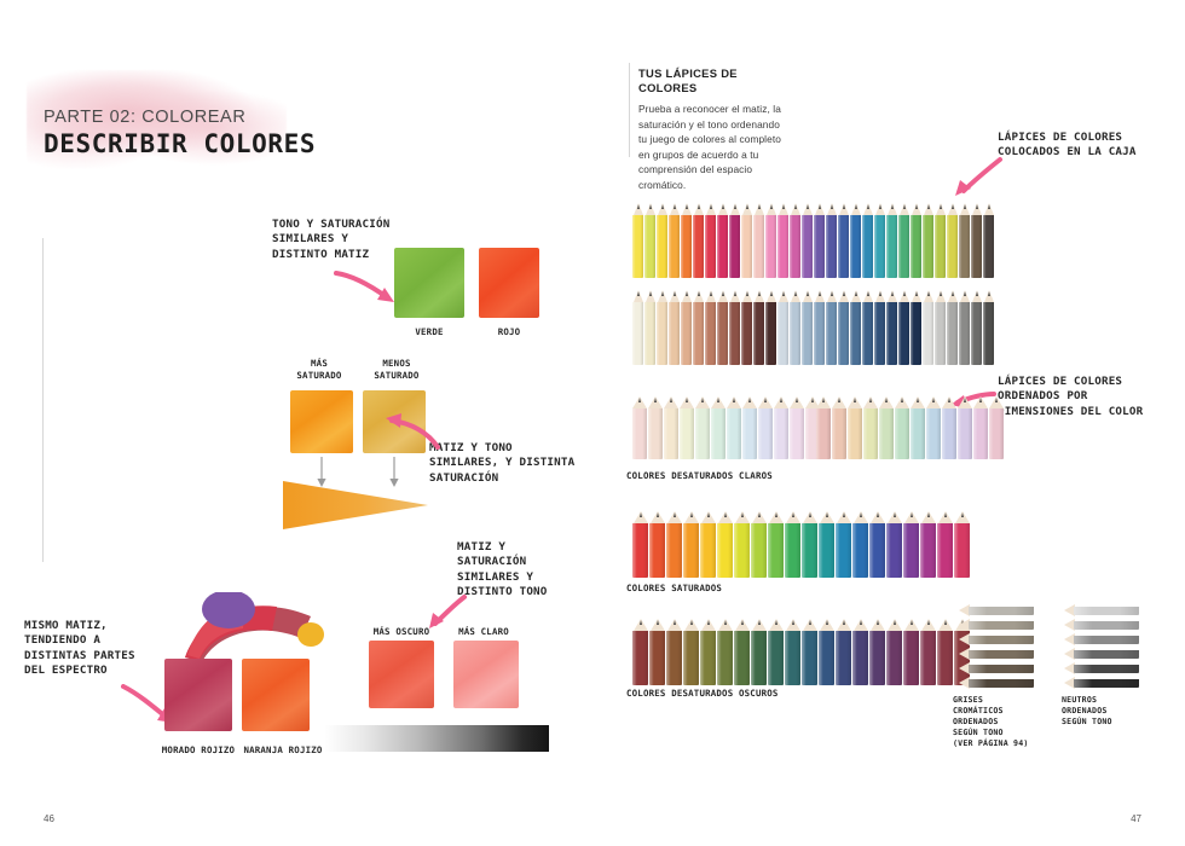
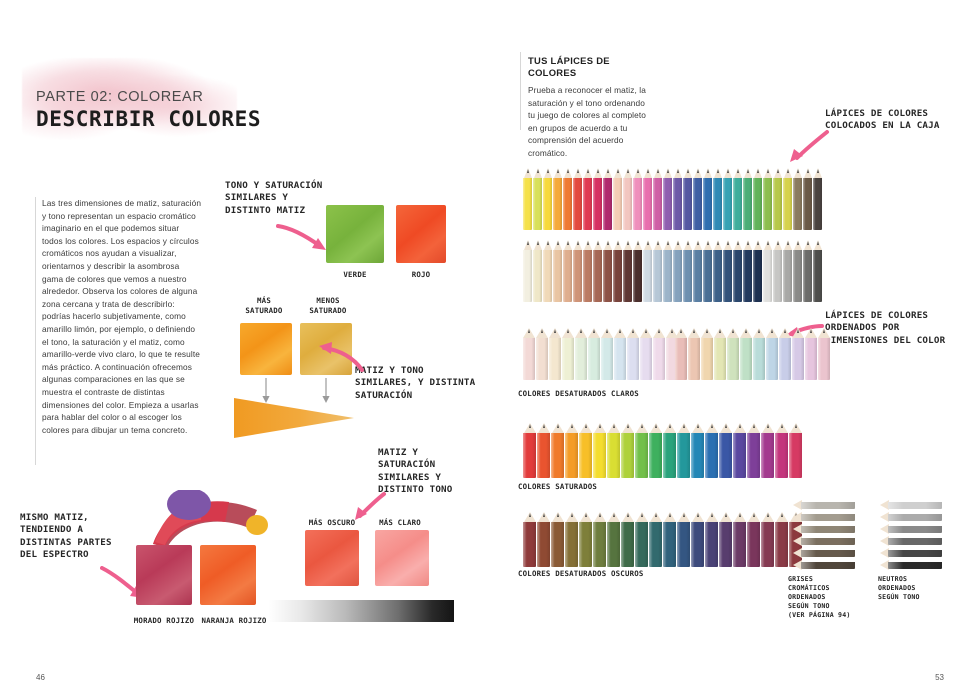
  PARTE 02: COLOREAR
  DESCRIBIR COLORES
+ Las tres dimensiones de matiz, saturación y tono representan un espacio cromático imaginario en el que podemos situar todos los colores. Los espacios y círculos cromáticos nos ayudan a visualizar, orientarnos y describir la asombrosa gama de colores que vemos a nuestro alrededor. Observa los colores de alguna zona cercana y trata de describirlo: podrías hacerlo subjetivamente, como amarillo limón, por ejemplo, o definiendo el tono, la saturación y el matiz, como amarillo-verde vivo claro, lo que te resulte más práctico. A continuación ofrecemos algunas comparaciones en las que se muestra el contraste de distintas dimensiones del color. Empieza a usarlas para hablar del color o al escoger los colores para dibujar un tema concreto.
  TONO Y SATURACIÓN
  SIMILARES Y
  DISTINTO MATIZ
  VERDE
  ROJO
  MÁS
  SATURADO
  MENOS
  SATURADO
  MTIZ Y TONO
  SIMILARES, Y DISTINTA
  SATURACIÓN
  MATIZ Y
  SATURACIÓN
  SIMILARES Y
  DISTINTO TONO
  MÁS OSCURO
  MÁS CLARO
  MISMO MATIZ,
  TENDIENDO A
  DISTINTAS PARTES
  DEL ESPECTRO
  MORADO ROJIZO
  NARANJA ROJIZO
  46
  TUS LÁPICES DE COLORES
- Prueba a reconocer el matiz, la saturación y el tono ordenando tu juego de colores al completo en grupos de acuerdo a tu comprensión del espacio cromático.
+ Prueba a reconocer el matiz, la saturación y el tono ordenando tu juego de colores al completo en grupos de acuerdo a tu comprensión del acuerdo cromático.
  LÁPICES DE COLORES
  COLOCADOS EN LA CAJA
  LÁPICES DE COLORES
  ORDENADOS POR
  IMENSIONES DEL COLOR
  COLORES DESATURADOS CLAROS
  COLORES SATURADOS
  COLORES DESATURADOS OSCUROS
  GRISES
  CROMÁTICOS
  ORDENADOS
  SEGÚN TONO
  (VER PÁGINA 94)
  NEUTROS
  ORDENADOS
  SEGÚN TONO
- 47
+ 53
